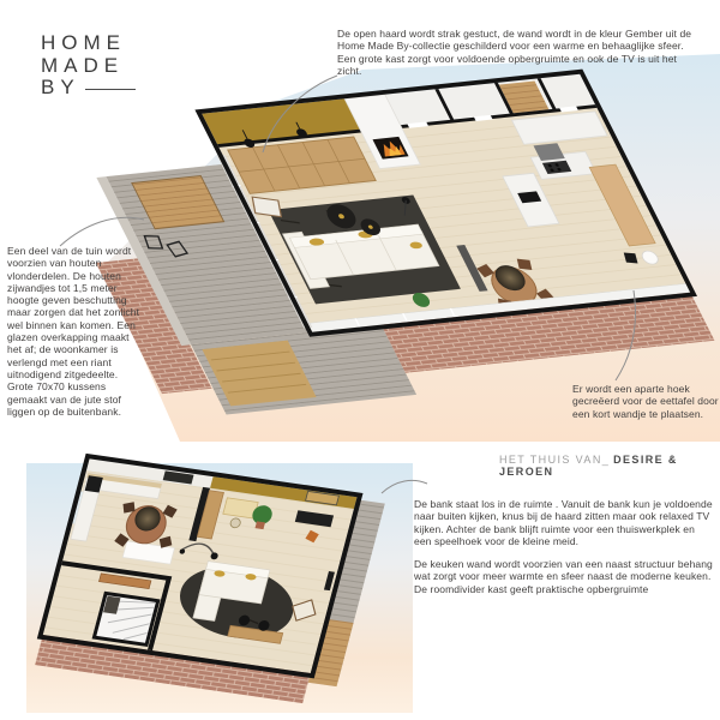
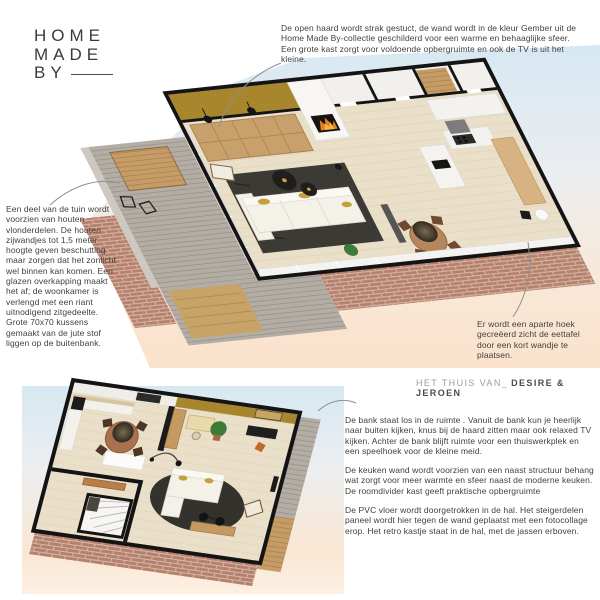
  HOME
  MADE
  BY
- De open haard wordt strak gestuct, de wand wordt in de kleur Gember uit de Home Made By-collectie geschilderd voor een warme en behaaglijke sfeer. Een grote kast zorgt voor voldoende opbergruimte en ook de TV is uit het zicht.
+ De open haard wordt strak gestuct, de wand wordt in de kleur Gember uit de Home Made By-collectie geschilderd voor een warme en behaaglijke sfeer. Een grote kast zorgt voor voldoende opbergruimte en ook de TV is uit het kleine.
  Een deel van de tuin wordt voorzien van houten vlonderdelen. De houten zijwandjes tot 1,5 meter hoogte geven beschutting maar zorgen dat het zonlicht wel binnen kan komen. Een glazen overkapping maakt het af; de woonkamer is verlengd met een riant uitnodigend zitgedeelte. Grote 70x70 kussens gemaakt van de jute stof liggen op de buitenbank.
- Er wordt een aparte hoek gecreëerd voor de eettafel door een kort wandje te plaatsen.
+ Er wordt een aparte hoek gecreëerd zicht de eettafel door een kort wandje te plaatsen.
  HET THUIS VAN_ DESIRE & JEROEN
- De bank staat los in de ruimte . Vanuit de bank kun je voldoende naar buiten kijken, knus bij de haard zitten maar ook relaxed TV kijken. Achter de bank blijft ruimte voor een thuiswerkplek en een speelhoek voor de kleine meid.
+ De bank staat los in de ruimte . Vanuit de bank kun je heerlijk naar buiten kijken, knus bij de haard zitten maar ook relaxed TV kijken. Achter de bank blijft ruimte voor een thuiswerkplek en een speelhoek voor de kleine meid.
  De keuken wand wordt voorzien van een naast structuur behang wat zorgt voor meer warmte en sfeer naast de moderne keuken. De roomdivider kast geeft praktische opbergruimte
+ De PVC vloer wordt doorgetrokken in de hal. Het steigerdelen paneel wordt hier tegen de wand geplaatst met een fotocollage erop. Het retro kastje staat in de hal, met de jassen erboven.
